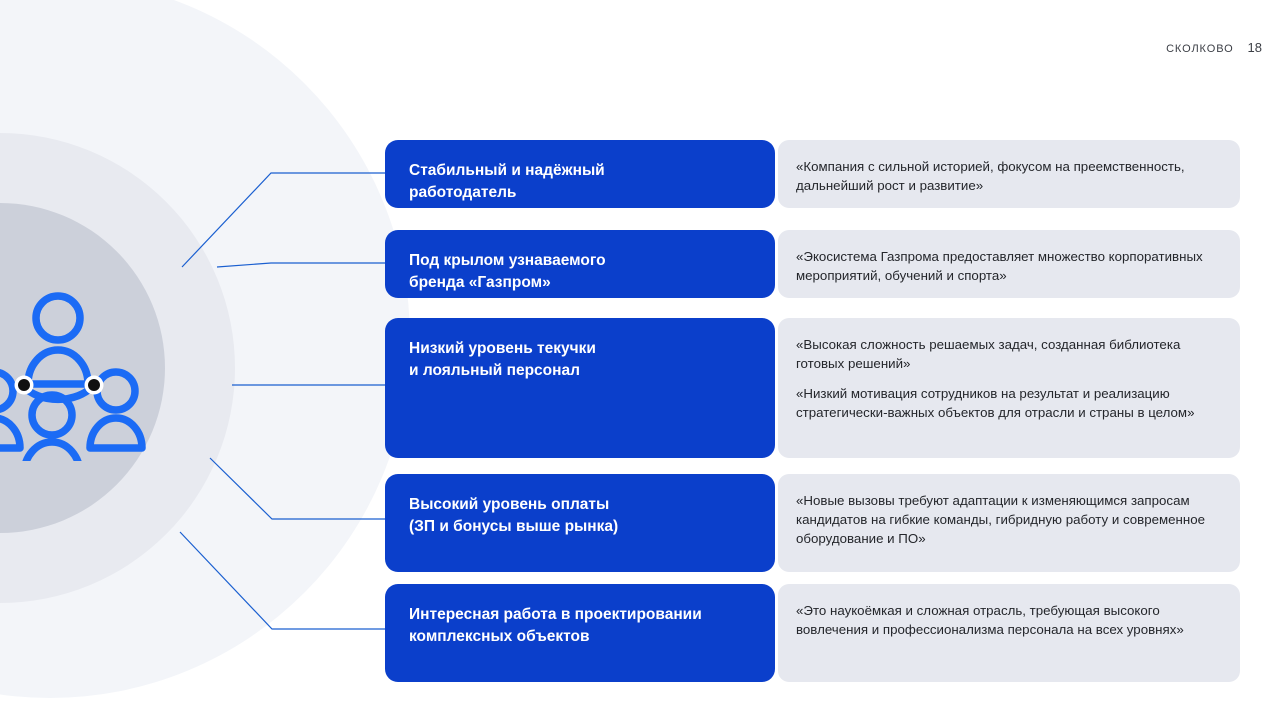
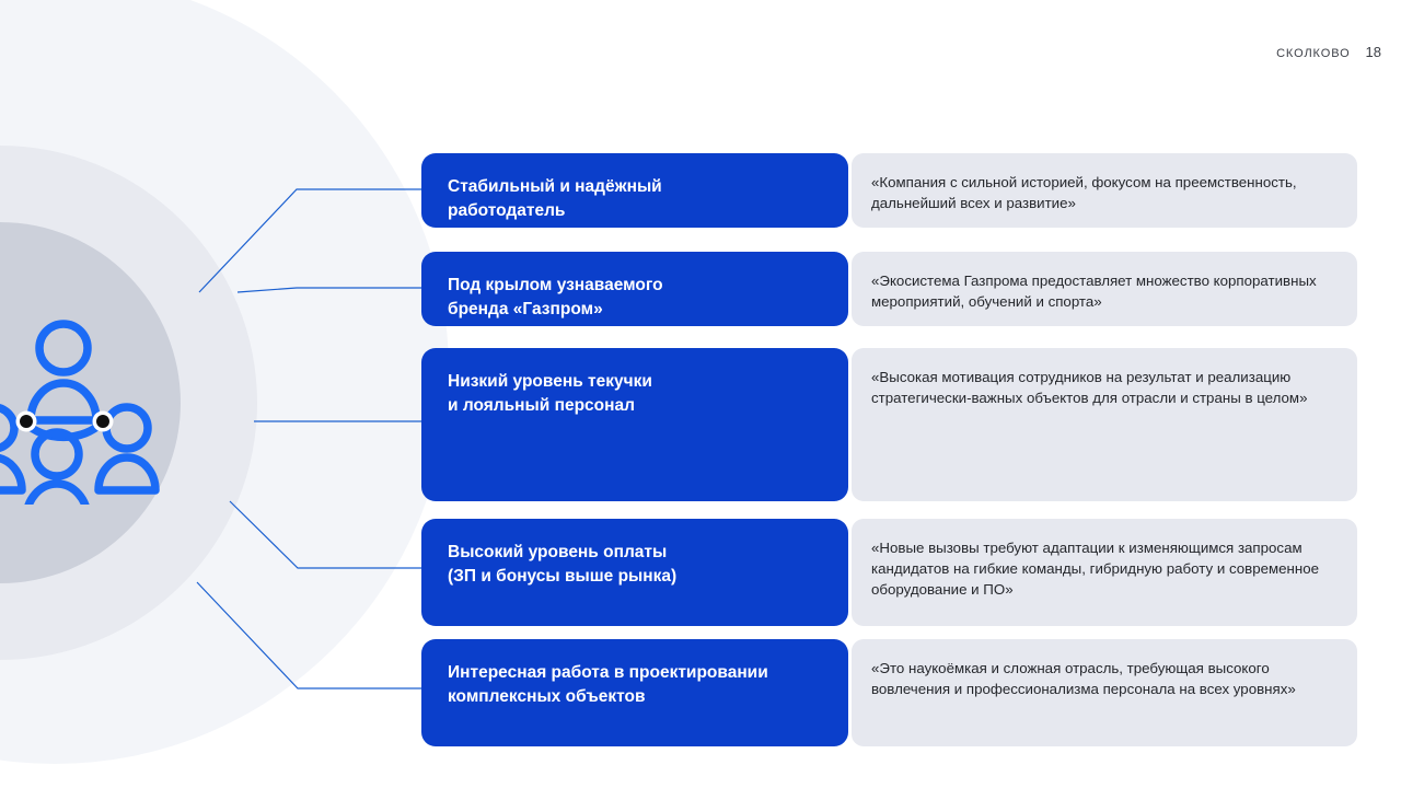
  СКОЛКОВО
  18
  Стабильный и надёжный
  работодатель
- «Компания с сильной историей, фокусом на преемственность, дальнейший рост и развитие»
+ «Компания с сильной историей, фокусом на преемственность, дальнейший всех и развитие»
  Под крылом узнаваемого
  бренда «Газпром»
  «Экосистема Газпрома предоставляет множество корпоративных мероприятий, обучений и спорта»
  Низкий уровень текучки
  и лояльный персонал
- «Высокая сложность решаемых задач, созданная библиотека готовых решений»
- «Низкий мотивация сотрудников на результат и реализацию стратегически-важных объектов для отрасли и страны в целом»
+ «Высокая мотивация сотрудников на результат и реализацию стратегически-важных объектов для отрасли и страны в целом»
  Высокий уровень оплаты
  (ЗП и бонусы выше рынка)
  «Новые вызовы требуют адаптации к изменяющимся запросам кандидатов на гибкие команды, гибридную работу и современное оборудование и ПО»
  Интересная работа в проектировании
  комплексных объектов
  «Это наукоёмкая и сложная отрасль, требующая высокого вовлечения и профессионализма персонала на всех уровнях»
